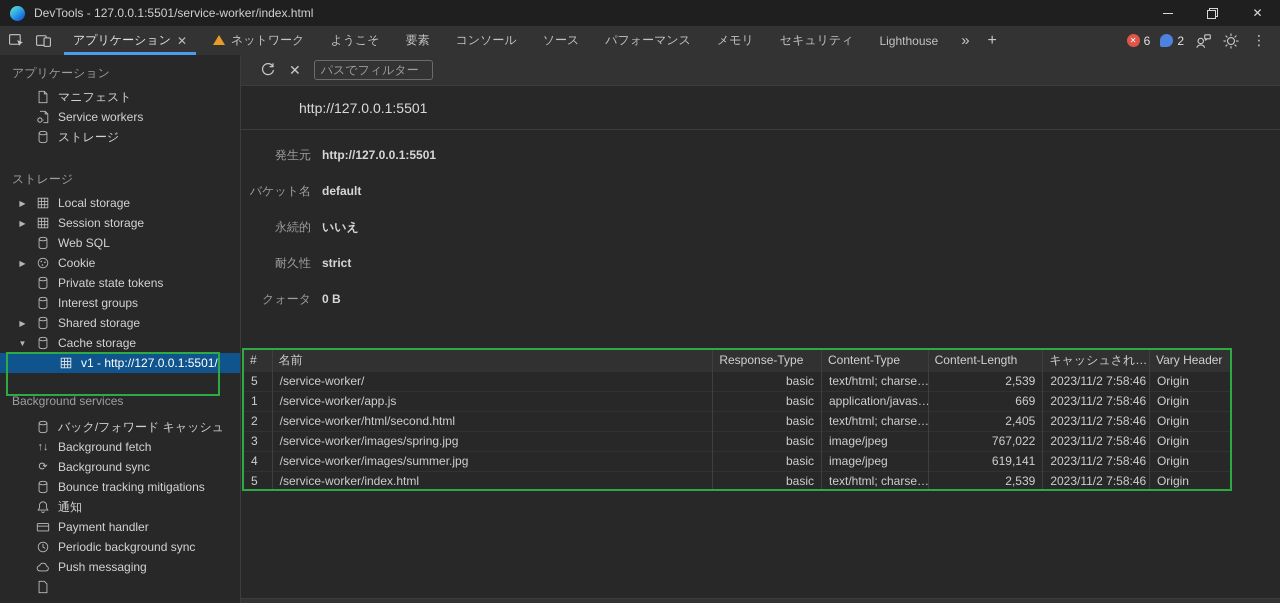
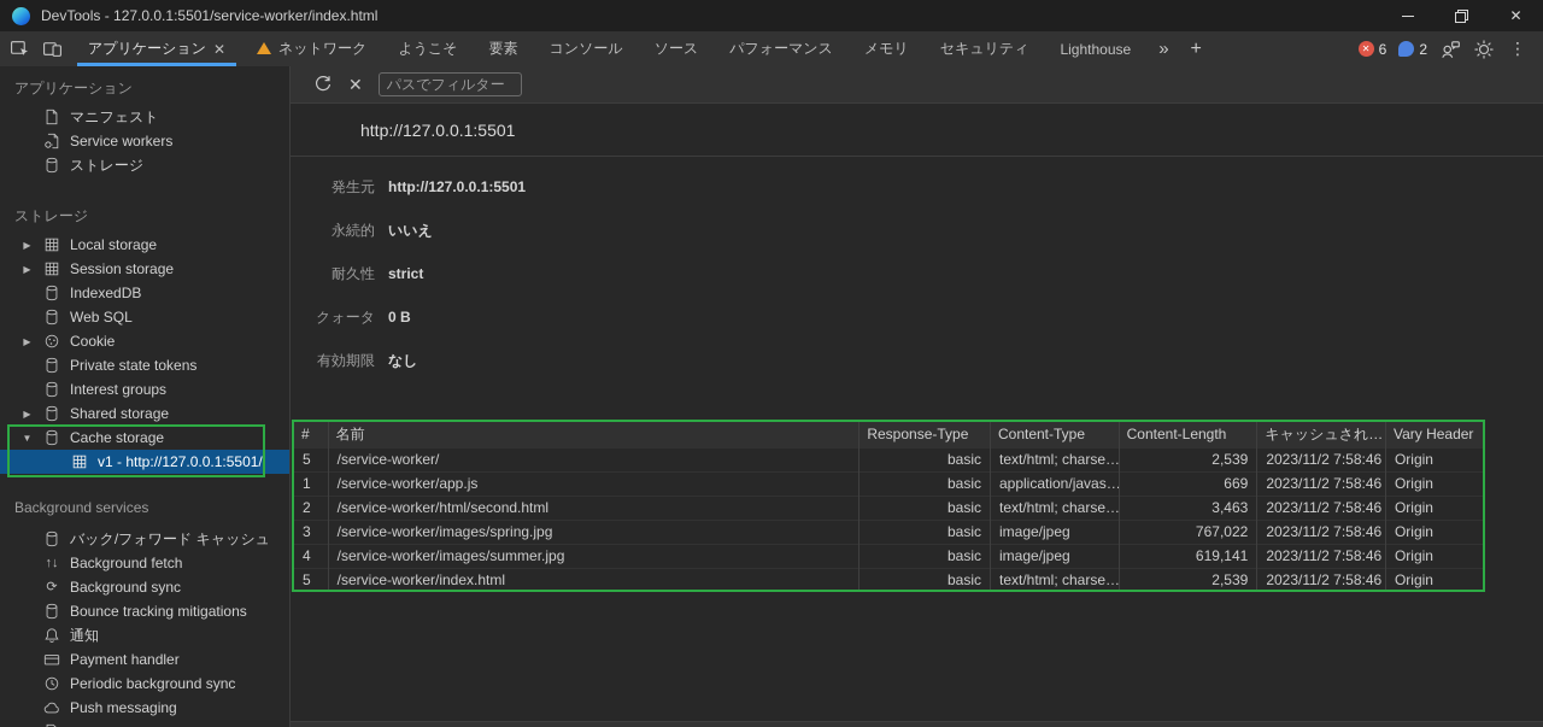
  DevTools - 127.0.0.1:5501/service-worker/index.html
  ✕
  アプリケーション
  ✕
  ネットワーク
  ようこそ
  要素
  コンソール
  ソース
  パフォーマンス
  メモリ
  セキュリティ
  Lighthouse
  »
  +
  ✕
  6
  2
  ⋮
  アプリケーション
  マニフェスト
  Service workers
  ストレージ
  ストレージ
  ▶
  Local storage
  ▶
  Session storage
+ IndexedDB
  Web SQL
  ▶
  Cookie
  Private state tokens
  Interest groups
  ▶
  Shared storage
  ▼
  Cache storage
  v1 - http://127.0.0.1:5501/
  Background services
  バック/フォワード キャッシュ
  ↑↓
  Background fetch
  ⟳
  Background sync
  Bounce tracking mitigations
  通知
  Payment handler
  Periodic background sync
  Push messaging
  ✕
  パスでフィルター
  http://127.0.0.1:5501
  発生元
  http://127.0.0.1:5501
- バケット名
- default
  永続的
  いいえ
  耐久性
  strict
  クォータ
  0 B
+ 有効期限
+ なし
  #	名前	Response-Type	Content-Type	Content-Length	キャッシュされ…	Vary Header
  5	/service-worker/	basic	text/html; charse…	2,539	2023/11/2 7:58:46	Origin
  1	/service-worker/app.js	basic	application/javas…	669	2023/11/2 7:58:46	Origin
- 2	/service-worker/html/second.html	basic	text/html; charse…	2,405	2023/11/2 7:58:46	Origin
+ 2	/service-worker/html/second.html	basic	text/html; charse…	3,463	2023/11/2 7:58:46	Origin
  3	/service-worker/images/spring.jpg	basic	image/jpeg	767,022	2023/11/2 7:58:46	Origin
  4	/service-worker/images/summer.jpg	basic	image/jpeg	619,141	2023/11/2 7:58:46	Origin
  5	/service-worker/index.html	basic	text/html; charse…	2,539	2023/11/2 7:58:46	Origin
